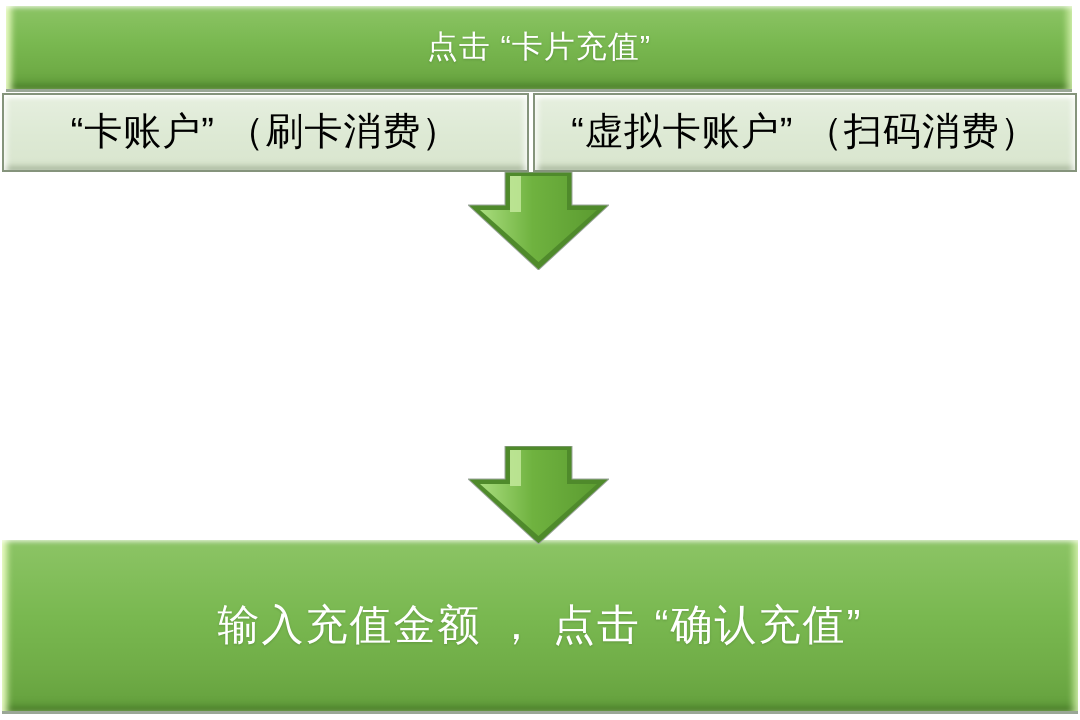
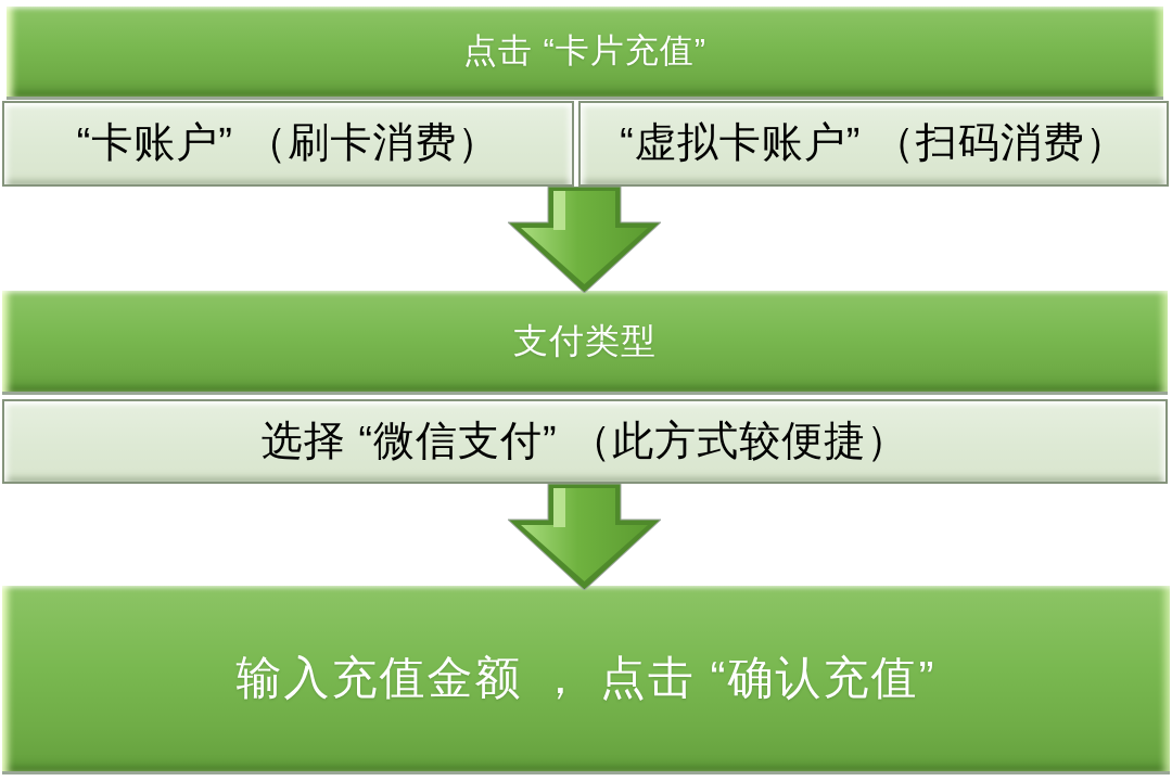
  点击 “卡片充值”
  “卡账户” （刷卡消费）
  “虚拟卡账户” （扫码消费）
+ 支付类型
+ 选择 “微信支付” （此方式较便捷）
  输入充值金额 ， 点击 “确认充值”
